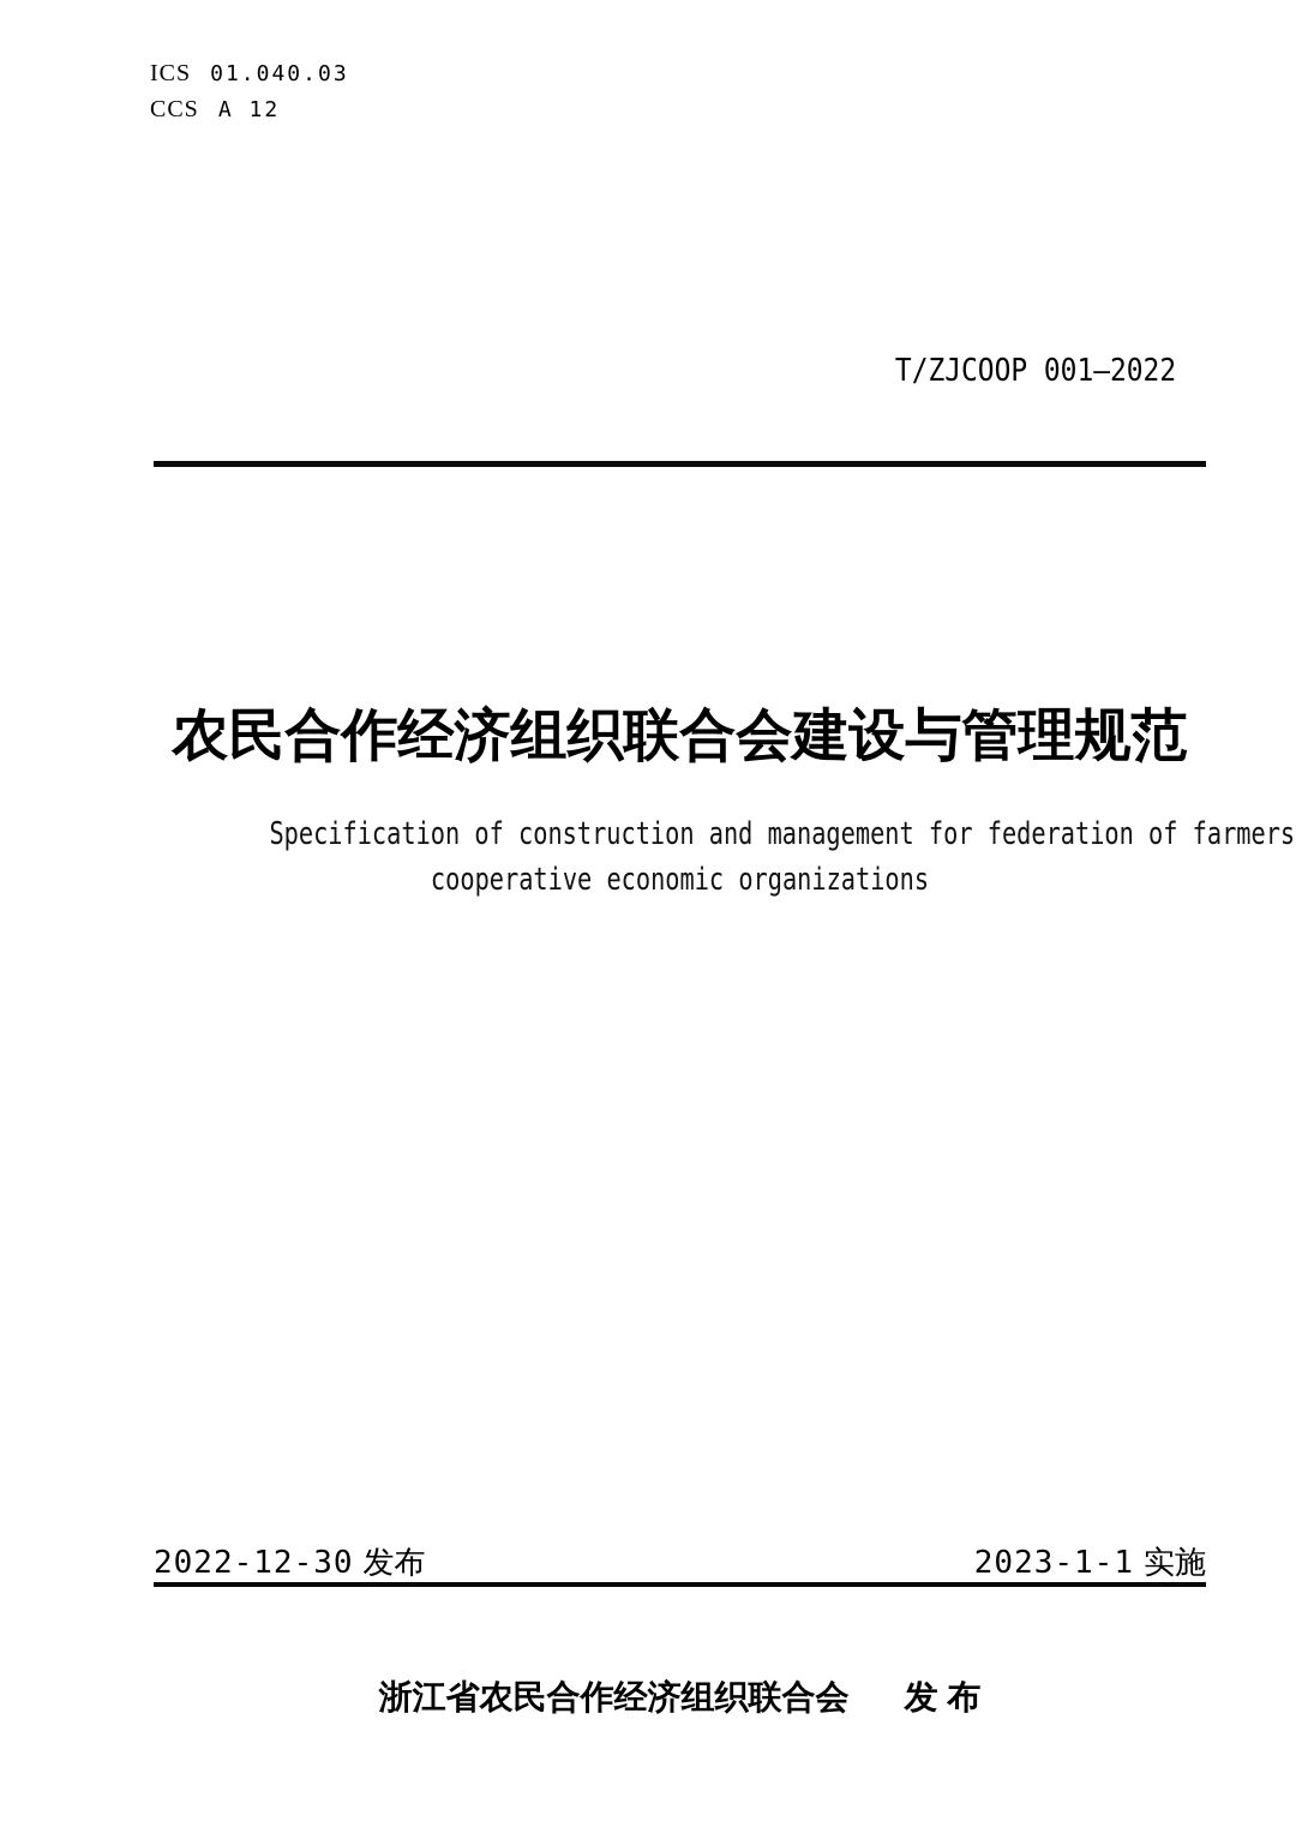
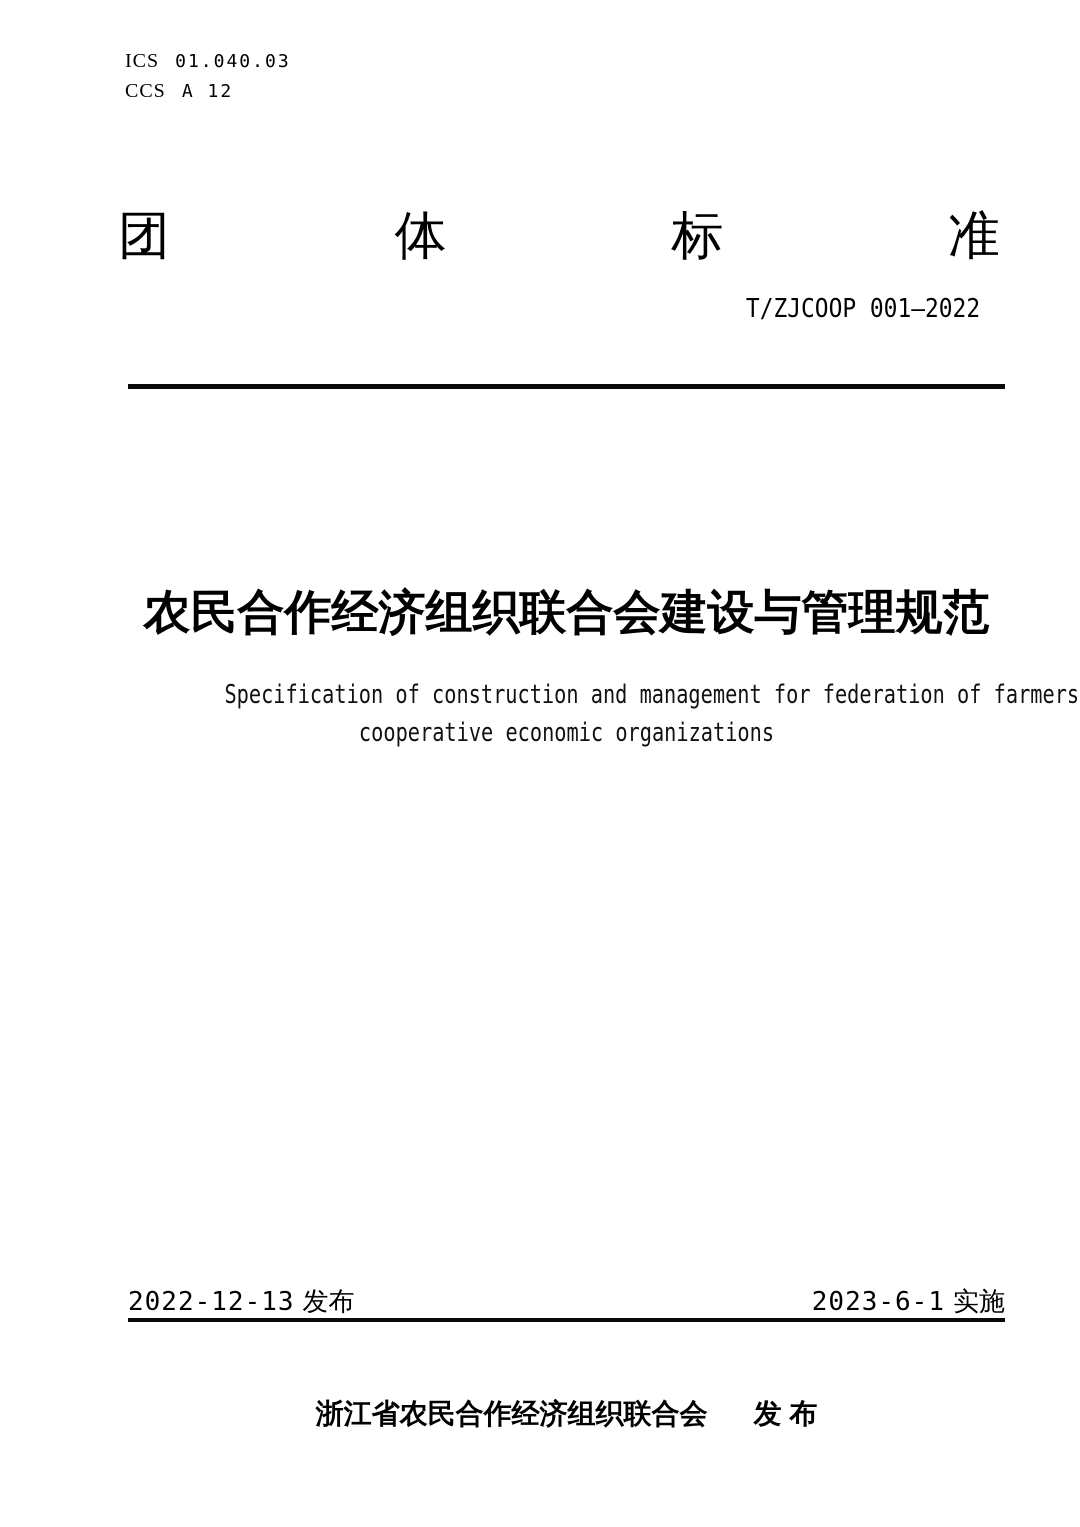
  ICS 01.040.03
  CCS A 12
+ 团
+ 体
+ 标
+ 准
  T/ZJCOOP 001—2022
  农民合作经济组织联合会建设与管理规范
  Specification of construction and management for federation of farmers
  cooperative economic organizations
- 2022-12-30 发布
+ 2022-12-13 发布
- 2023-1-1 实施
+ 2023-6-1 实施
  浙江省农民合作经济组织联合会 发 布
